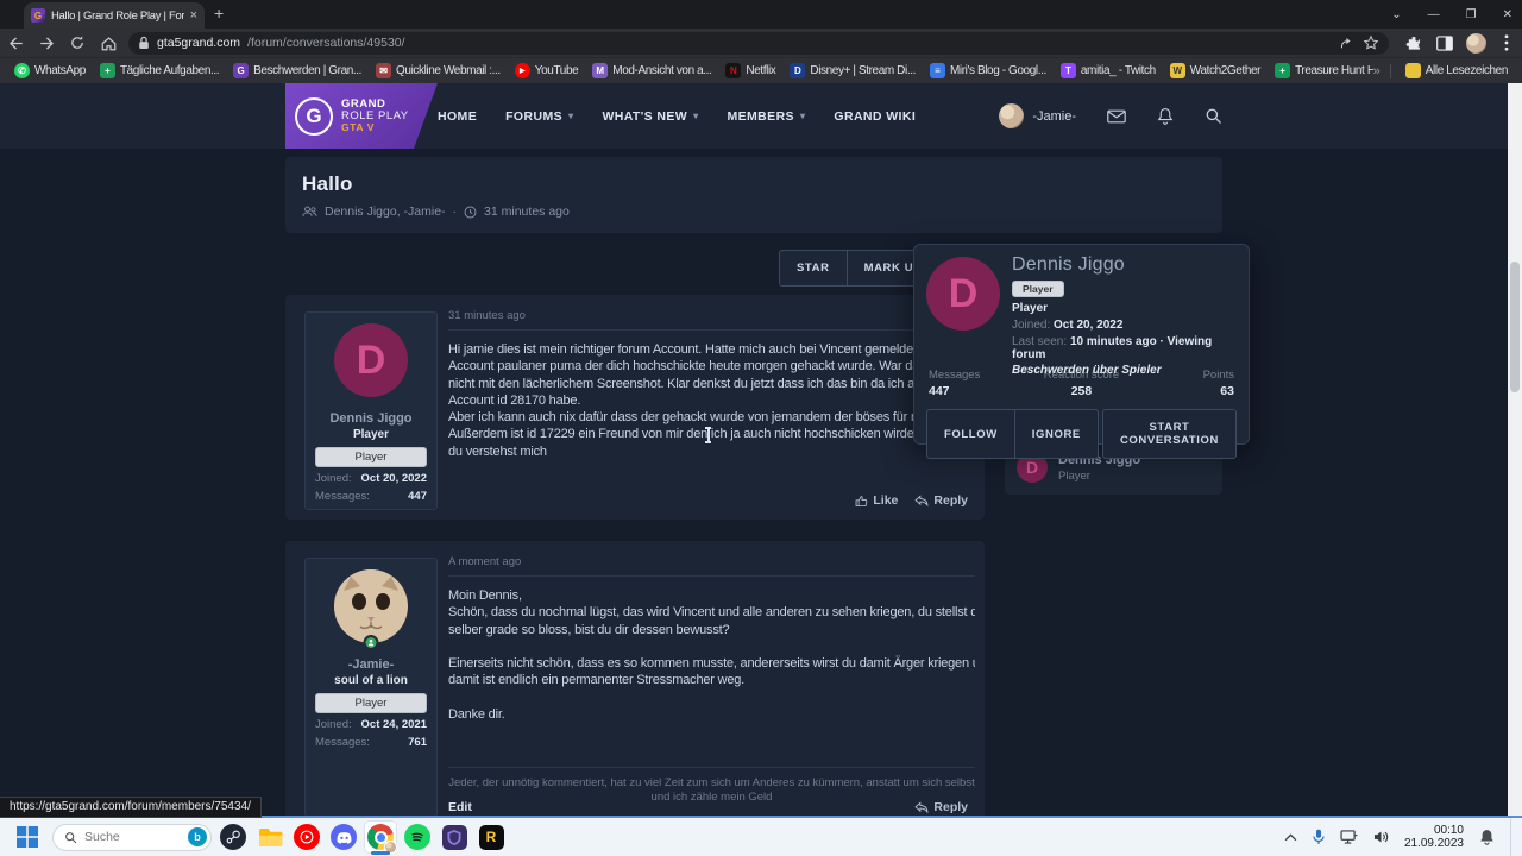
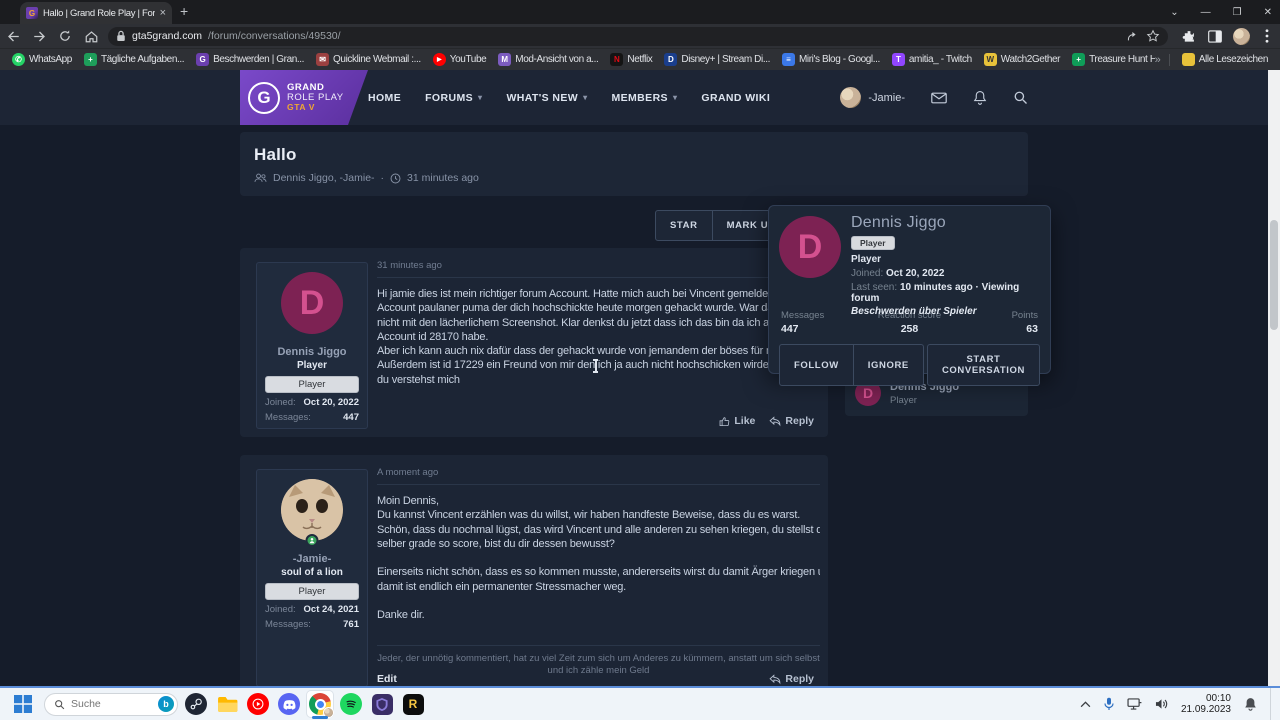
  G
  Hallo | Grand Role Play | For
  ×
  +
  ⌄
  —
  ❐
  ✕
  gta5grand.com
  /forum/conversations/49530/
  ✆
  WhatsApp
  +
  Tägliche Aufgaben...
  G
  Beschwerden | Gran...
  ✉
  Quickline Webmail :...
  YouTube
  M
  Mod-Ansicht von a...
  N
  Netflix
  D
  Disney+ | Stream Di...
  ≡
  Miri's Blog - Googl...
  T
  amitia_ - Twitch
  W
  Watch2Gether
  +
  »
  Alle Lesezeichen
  G
  GRAND
  ROLE PLAY
  GTA V
  HOME
  FORUMS
  ▾
  WHAT'S NEW
  ▾
  MEMBERS
  ▾
  GRAND WIKI
  -Jamie-
  Hallo
  Dennis Jiggo, -Jamie-
  ·
  31 minutes ago
  STAR
  D
  Dennis Jiggo
  Player
  Player
  Joined:
  Oct 20, 2022
  Messages:
  447
  31 minutes ago
  Hi jamie dies ist mein richtiger forum Account. Hatte mich auch bei Vincent gemelde
  Account paulaner puma der dich hochschickte heute morgen gehackt wurde. War d
  nicht mit den lächerlichem Screenshot. Klar denkst du jetzt dass ich das bin da ich a
  Account id 28170 habe.
  Aber ich kann auch nix dafür dass der gehackt wurde von jemandem der böses für
  Außerdem ist id 17229 ein Freund von mir dech ja auch nicht hochschicken wirde
  du verstehst mich
  Like
  Reply
  -Jamie-
  soul of a lion
  Player
  Joined:
  Oct 24, 2021
  Messages:
  761
  A moment ago
  Moin Dennis,
+ Du kannst Vincent erzählen was du willst, wir haben handfeste Beweise, dass du es warst.
  Schön, dass du nochmal lügst, das wird Vincent und alle anderen zu sehen kriegen, du stellst d
- selber grade so bloss, bist du dir dessen bewusst?
+ selber grade so score, bist du dir dessen bewusst?
  Einerseits nicht schön, dass es so kommen musste, andererseits wirst du damit Ärger kriegen
  damit ist endlich ein permanenter Stressmacher weg.
  Danke dir.
  Jeder, der unnötig kommentiert, hat zu viel Zeit zum sich um Anderes zu kümmern, anstatt um sich selbst
  und ich zähle mein Geld
  Edit
  Reply
  D
  Dennis Jiggo
  Player
  D
  Dennis Jiggo
  Player
  Player
  Joined: Oct 20, 2022
  Last seen: 10 minutes ago · Viewing forum
  Beschwerden über Spieler
  Messages
  447
  Reaction score
  258
  Points
  63
  FOLLOW
  IGNORE
  START CONVERSATION
- https://gta5grand.com/forum/members/75434/
  Suche
  b
  R
  00:10
  21.09.2023
